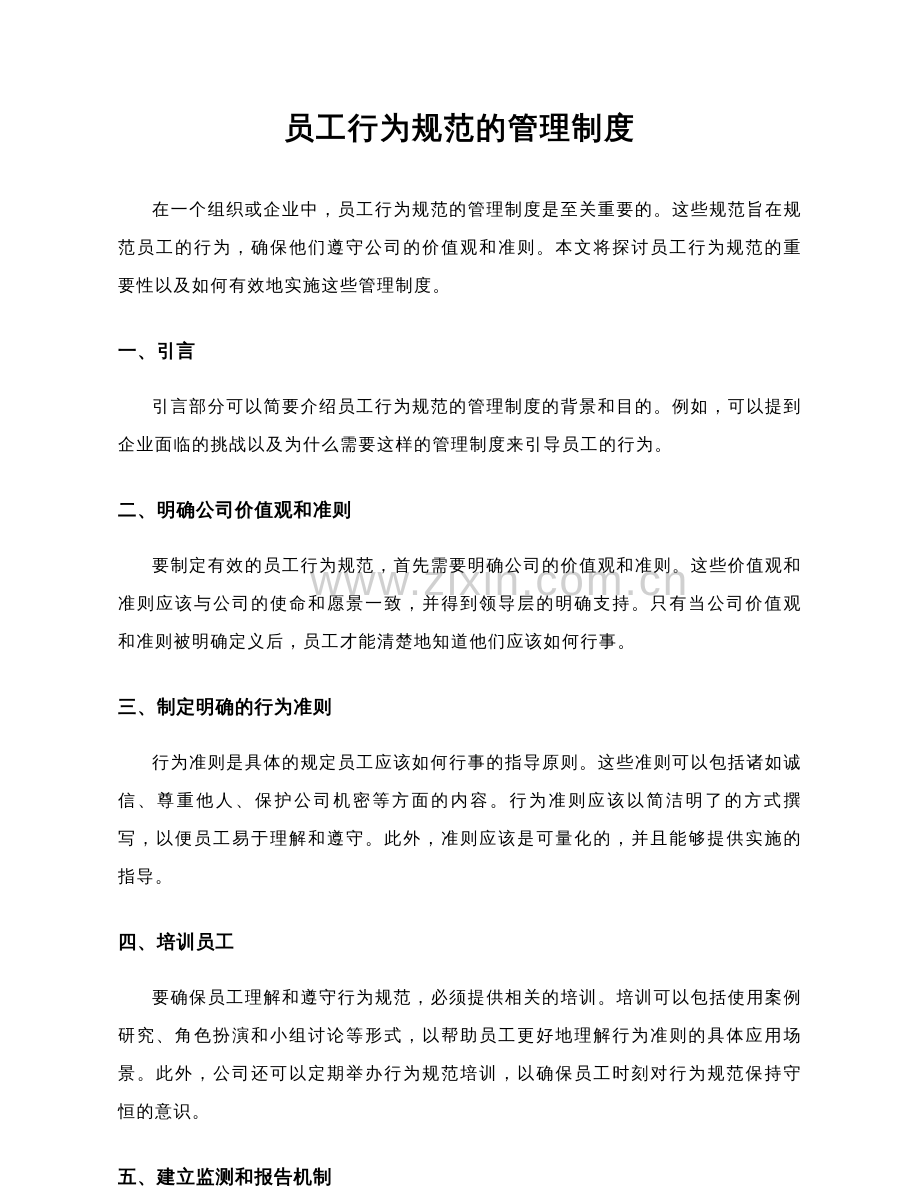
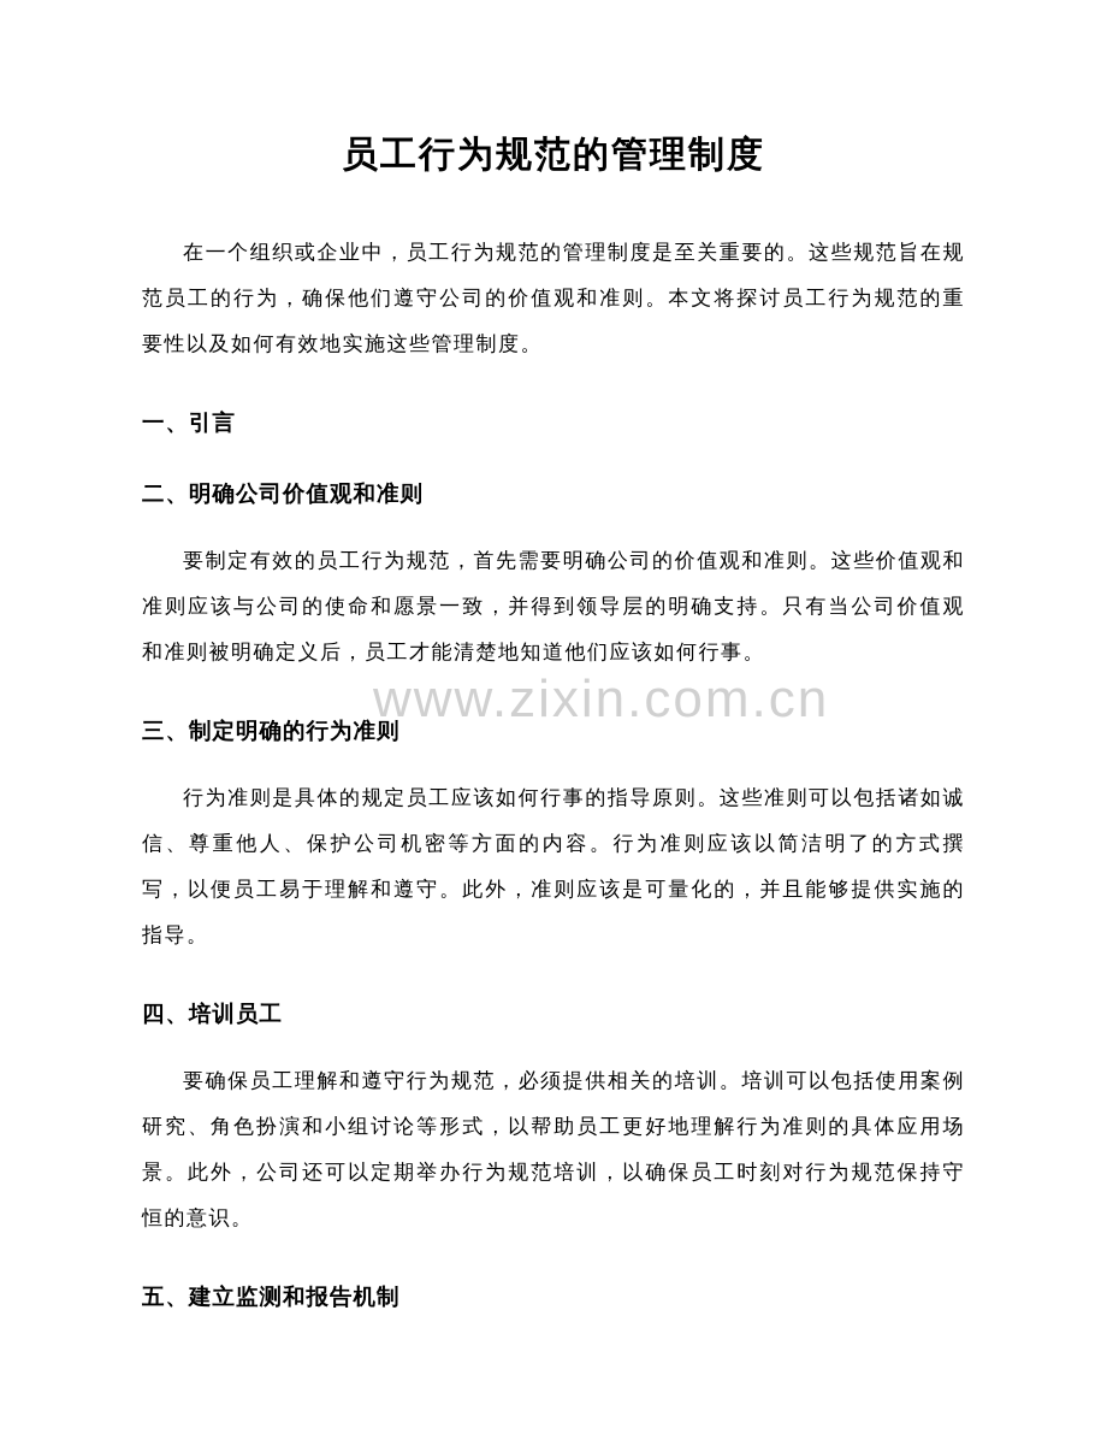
  www.zixin.com.cn
  员工行为规范的管理制度
  在一个组织或企业中，员工行为规范的管理制度是至关重要的。这些规范旨在规范员工的行为，确保他们遵守公司的价值观和准则。本文将探讨员工行为规范的重要性以及如何有效地实施这些管理制度。
  一、引言
- 引言部分可以简要介绍员工行为规范的管理制度的背景和目的。例如，可以提到企业面临的挑战以及为什么需要这样的管理制度来引导员工的行为。
  二、明确公司价值观和准则
  要制定有效的员工行为规范，首先需要明确公司的价值观和准则。这些价值观和准则应该与公司的使命和愿景一致，并得到领导层的明确支持。只有当公司价值观和准则被明确定义后，员工才能清楚地知道他们应该如何行事。
  三、制定明确的行为准则
  行为准则是具体的规定员工应该如何行事的指导原则。这些准则可以包括诸如诚信、尊重他人、保护公司机密等方面的内容。行为准则应该以简洁明了的方式撰写，以便员工易于理解和遵守。此外，准则应该是可量化的，并且能够提供实施的指导。
  四、培训员工
  要确保员工理解和遵守行为规范，必须提供相关的培训。培训可以包括使用案例研究、角色扮演和小组讨论等形式，以帮助员工更好地理解行为准则的具体应用场景。此外，公司还可以定期举办行为规范培训，以确保员工时刻对行为规范保持守恒的意识。
  五、建立监测和报告机制
